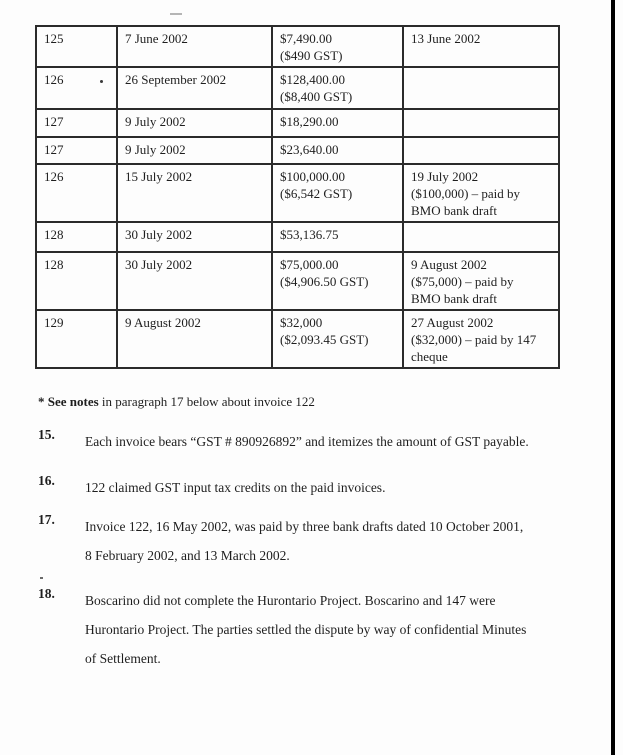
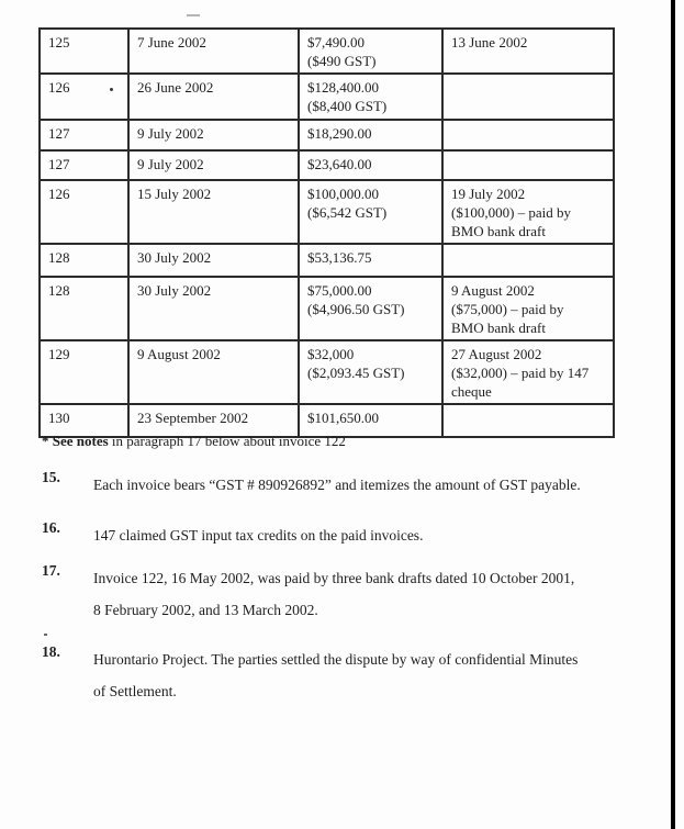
  125	7 June 2002	$7,490.00 ($490 GST)	13 June 2002
- 126	26 September 2002	$128,400.00 ($8,400 GST)
+ 126	26 June 2002	$128,400.00 ($8,400 GST)
  127	9 July 2002	$18,290.00
  127	9 July 2002	$23,640.00
  126	15 July 2002	$100,000.00 ($6,542 GST)	19 July 2002 ($100,000) – paid by BMO bank draft
  128	30 July 2002	$53,136.75
  128	30 July 2002	$75,000.00 ($4,906.50 GST)	9 August 2002 ($75,000) – paid by BMO bank draft
  129	9 August 2002	$32,000 ($2,093.45 GST)	27 August 2002 ($32,000) – paid by 147 cheque
+ 130	23 September 2002	$101,650.00
  * See notes in paragraph 17 below about invoice 122
  15.
  Each invoice bears “GST # 890926892” and itemizes the amount of GST payable.
  16.
- 122 claimed GST input tax credits on the paid invoices.
+ 147 claimed GST input tax credits on the paid invoices.
  17.
  Invoice 122, 16 May 2002, was paid by three bank drafts dated 10 October 2001,
  8 February 2002, and 13 March 2002.
  18.
- Boscarino did not complete the Hurontario Project. Boscarino and 147 were
  Hurontario Project. The parties settled the dispute by way of confidential Minutes
  of Settlement.
